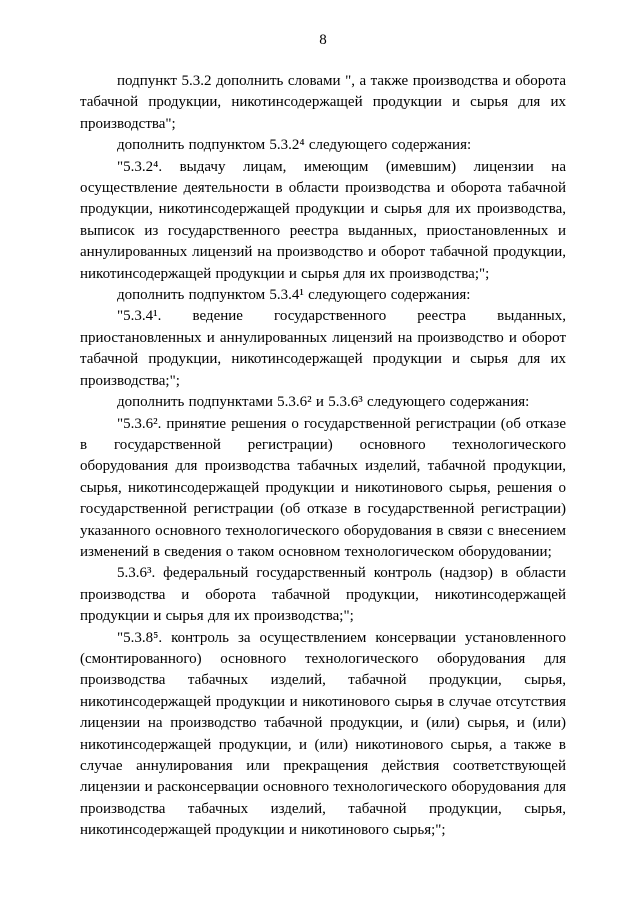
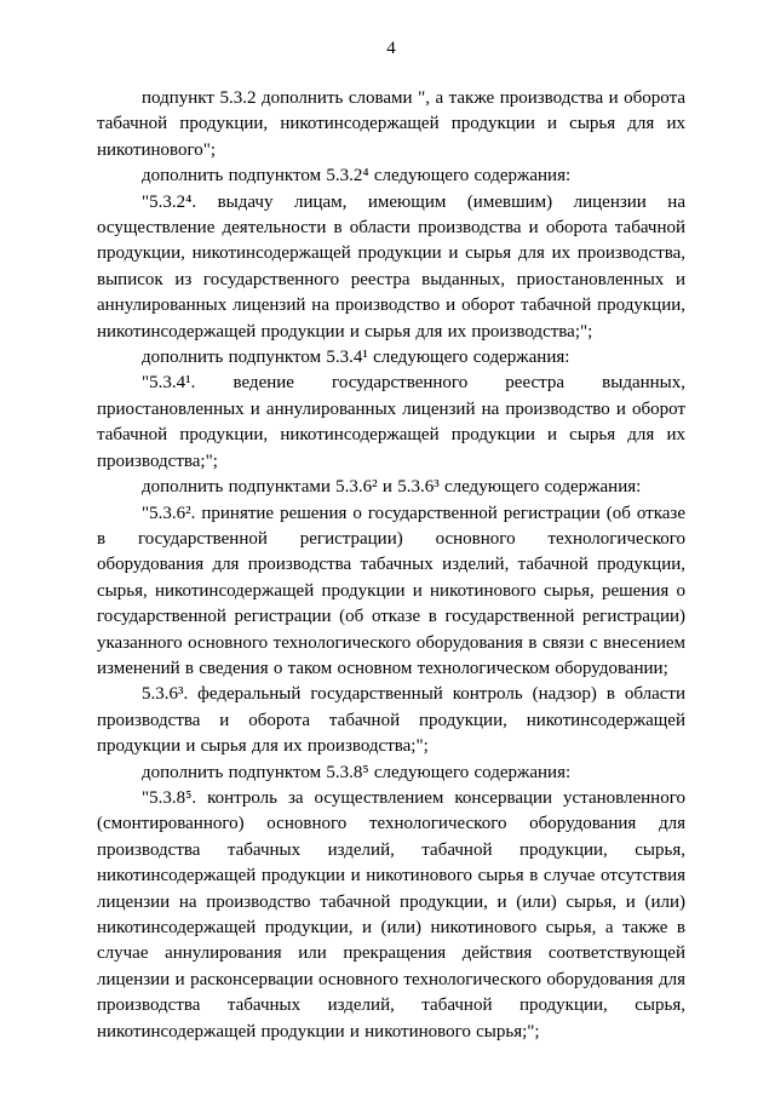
- 8
+ 4
- подпункт 5.3.2 дополнить словами ", а также производства и оборота табачной продукции, никотинсодержащей продукции и сырья для их производства";
+ подпункт 5.3.2 дополнить словами ", а также производства и оборота табачной продукции, никотинсодержащей продукции и сырья для их никотинового";
  дополнить подпунктом 5.3.2⁴ следующего содержания:
  "5.3.2⁴. выдачу лицам, имеющим (имевшим) лицензии на осуществление деятельности в области производства и оборота табачной продукции, никотинсодержащей продукции и сырья для их производства, выписок из государственного реестра выданных, приостановленных и аннулированных лицензий на производство и оборот табачной продукции, никотинсодержащей продукции и сырья для их производства;";
  дополнить подпунктом 5.3.4¹ следующего содержания:
  "5.3.4¹. ведение государственного реестра выданных, приостановленных и аннулированных лицензий на производство и оборот табачной продукции, никотинсодержащей продукции и сырья для их производства;";
  дополнить подпунктами 5.3.6² и 5.3.6³ следующего содержания:
  "5.3.6². принятие решения о государственной регистрации (об отказе в государственной регистрации) основного технологического оборудования для производства табачных изделий, табачной продукции, сырья, никотинсодержащей продукции и никотинового сырья, решения о государственной регистрации (об отказе в государственной регистрации) указанного основного технологического оборудования в связи с внесением изменений в сведения о таком основном технологическом оборудовании;
  5.3.6³. федеральный государственный контроль (надзор) в области производства и оборота табачной продукции, никотинсодержащей продукции и сырья для их производства;";
+ дополнить подпунктом 5.3.8⁵ следующего содержания:
  "5.3.8⁵. контроль за осуществлением консервации установленного (смонтированного) основного технологического оборудования для производства табачных изделий, табачной продукции, сырья, никотинсодержащей продукции и никотинового сырья в случае отсутствия лицензии на производство табачной продукции, и (или) сырья, и (или) никотинсодержащей продукции, и (или) никотинового сырья, а также в случае аннулирования или прекращения действия соответствующей лицензии и расконсервации основного технологического оборудования для производства табачных изделий, табачной продукции, сырья, никотинсодержащей продукции и никотинового сырья;";
